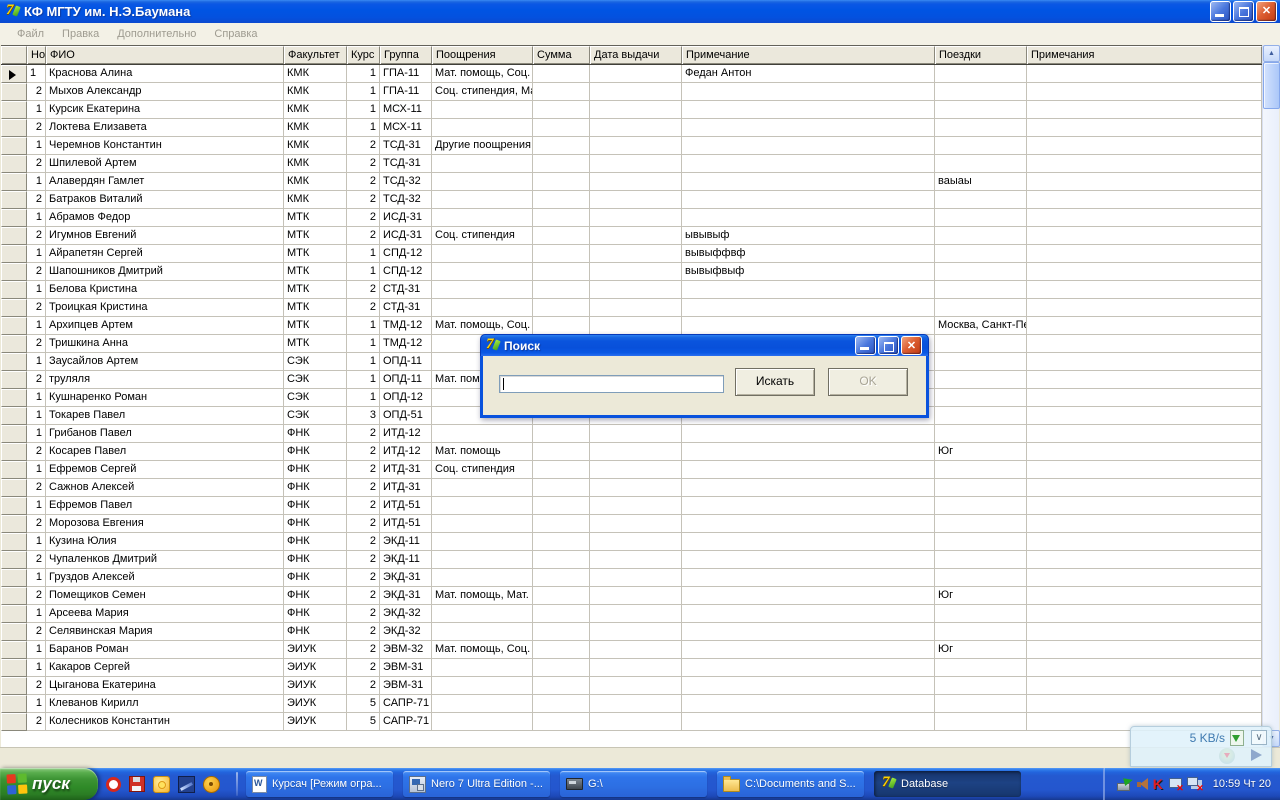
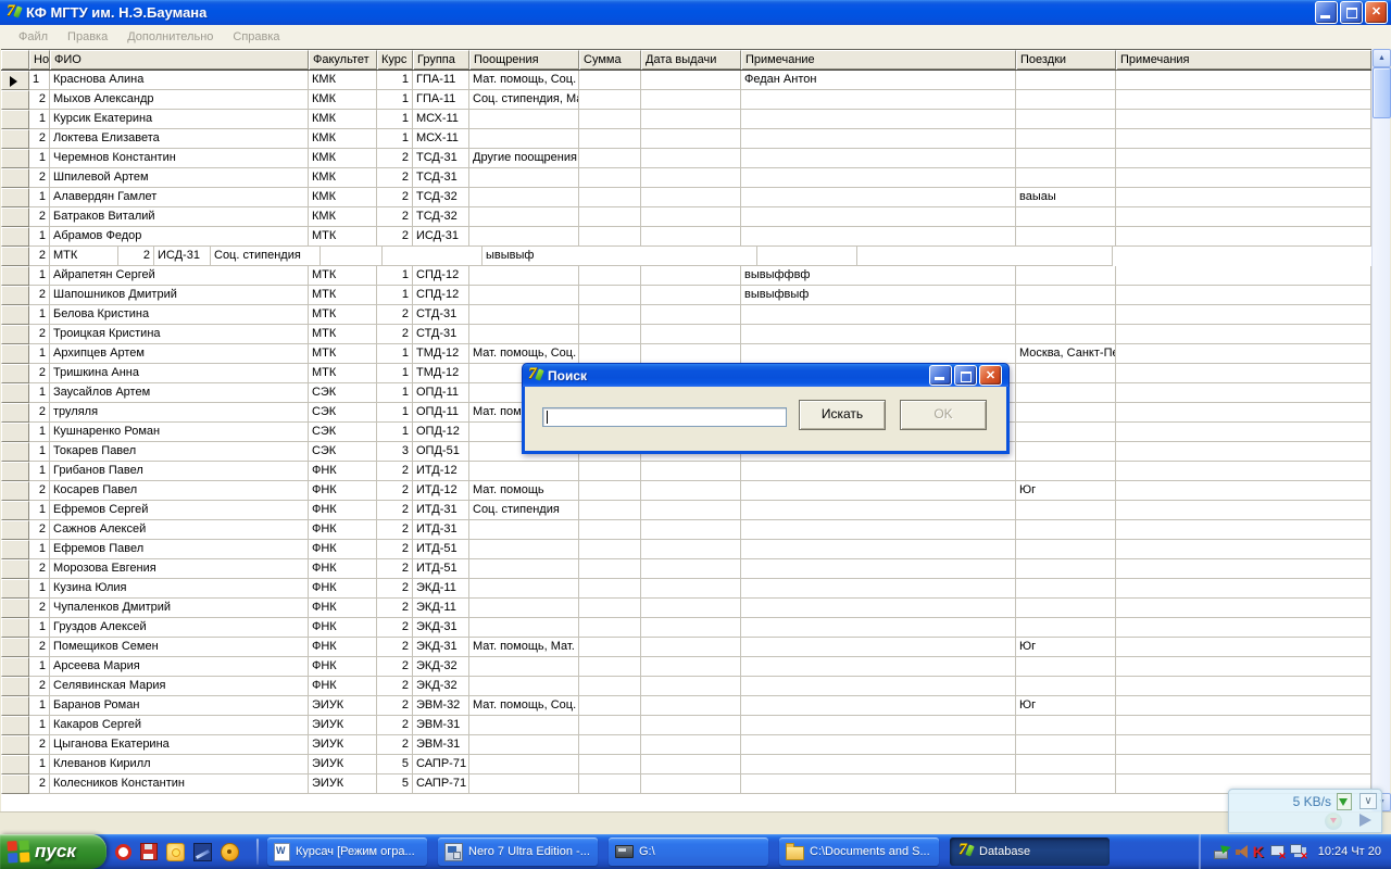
  КФ МГТУ им. Н.Э.Баумана
  ✕
  Файл
  Правка
  Дополнительно
  Справка
  ФИО
  Факультет
  Курс
  Группа
  Поощрения
  Сумма
  Дата выдачи
  Примечание
  Поездки
  Примечания
  1
  Краснова Алина
  КМК
  1
  ГПА-11
  Мат. помощь, Соц.
  Федан Антон
  2
  Мыхов Александр
  КМК
  1
  ГПА-11
  Соц. стипендия, М
  1
  Курсик Екатерина
  КМК
  1
  МСХ-11
  2
  Локтева Елизавета
  КМК
  1
  МСХ-11
  1
  Черемнов Константин
  КМК
  2
  ТСД-31
  Другие поощрения
  2
  Шпилевой Артем
  КМК
  2
  ТСД-31
  1
  Алавердян Гамлет
  КМК
  2
  ТСД-32
  ваыаы
  2
  Батраков Виталий
  КМК
  2
  ТСД-32
  1
  Абрамов Федор
  МТК
  2
  ИСД-31
  2
- Игумнов Евгений
  МТК
  2
  ИСД-31
  Соц. стипендия
  ывывыф
  1
  Айрапетян Сергей
  МТК
  1
  СПД-12
  вывыффвф
  2
  Шапошников Дмитрий
  МТК
  1
  СПД-12
  вывыфвыф
  1
  Белова Кристина
  МТК
  2
  СТД-31
  2
  Троицкая Кристина
  МТК
  2
  СТД-31
  1
  Архипцев Артем
  МТК
  1
  ТМД-12
  Мат. помощь, Соц.
  Москва, Санкт-П
  2
  Тришкина Анна
  МТК
  1
  ТМД-12
  1
  Заусайлов Артем
  СЭК
  1
  ОПД-11
  2
  труляля
  СЭК
  1
  ОПД-11
  Мат. пом
  1
  Кушнаренко Роман
  СЭК
  1
  ОПД-12
  1
  Токарев Павел
  СЭК
  3
  ОПД-51
  1
  Грибанов Павел
  ФНК
  2
  ИТД-12
  2
  Косарев Павел
  ФНК
  2
  ИТД-12
  Мат. помощь
  Юг
  1
  Ефремов Сергей
  ФНК
  2
  ИТД-31
  Соц. стипендия
  2
  Сажнов Алексей
  ФНК
  2
  ИТД-31
  1
  Ефремов Павел
  ФНК
  2
  ИТД-51
  2
  Морозова Евгения
  ФНК
  2
  ИТД-51
  1
  Кузина Юлия
  ФНК
  2
  ЭКД-11
  2
  Чупаленков Дмитрий
  ФНК
  2
  ЭКД-11
  1
  Груздов Алексей
  ФНК
  2
  ЭКД-31
  2
  Помещиков Семен
  ФНК
  2
  ЭКД-31
  Мат. помощь, Мат.
  Юг
  1
  Арсеева Мария
  ФНК
  2
  ЭКД-32
  2
  Селявинская Мария
  ФНК
  2
  ЭКД-32
  1
  Баранов Роман
  ЭИУК
  2
  ЭВМ-32
  Мат. помощь, Соц.
  Юг
  1
  Какаров Сергей
  ЭИУК
  2
  ЭВМ-31
  2
  Цыганова Екатерина
  ЭИУК
  2
  ЭВМ-31
  1
  Клеванов Кирилл
  ЭИУК
  5
  САПР-71
  2
  Колесников Константин
  ЭИУК
  5
  САПР-71
  Поиск
  ✕
  Искать
  OK
  5 KB/s
  ∨
  пуск
  Курсач [Режим огра...
  Nero 7 Ultra Edition -...
  G:\
  C:\Documents and S...
  Database
- 10:59 Чт 20
+ 10:24 Чт 20
